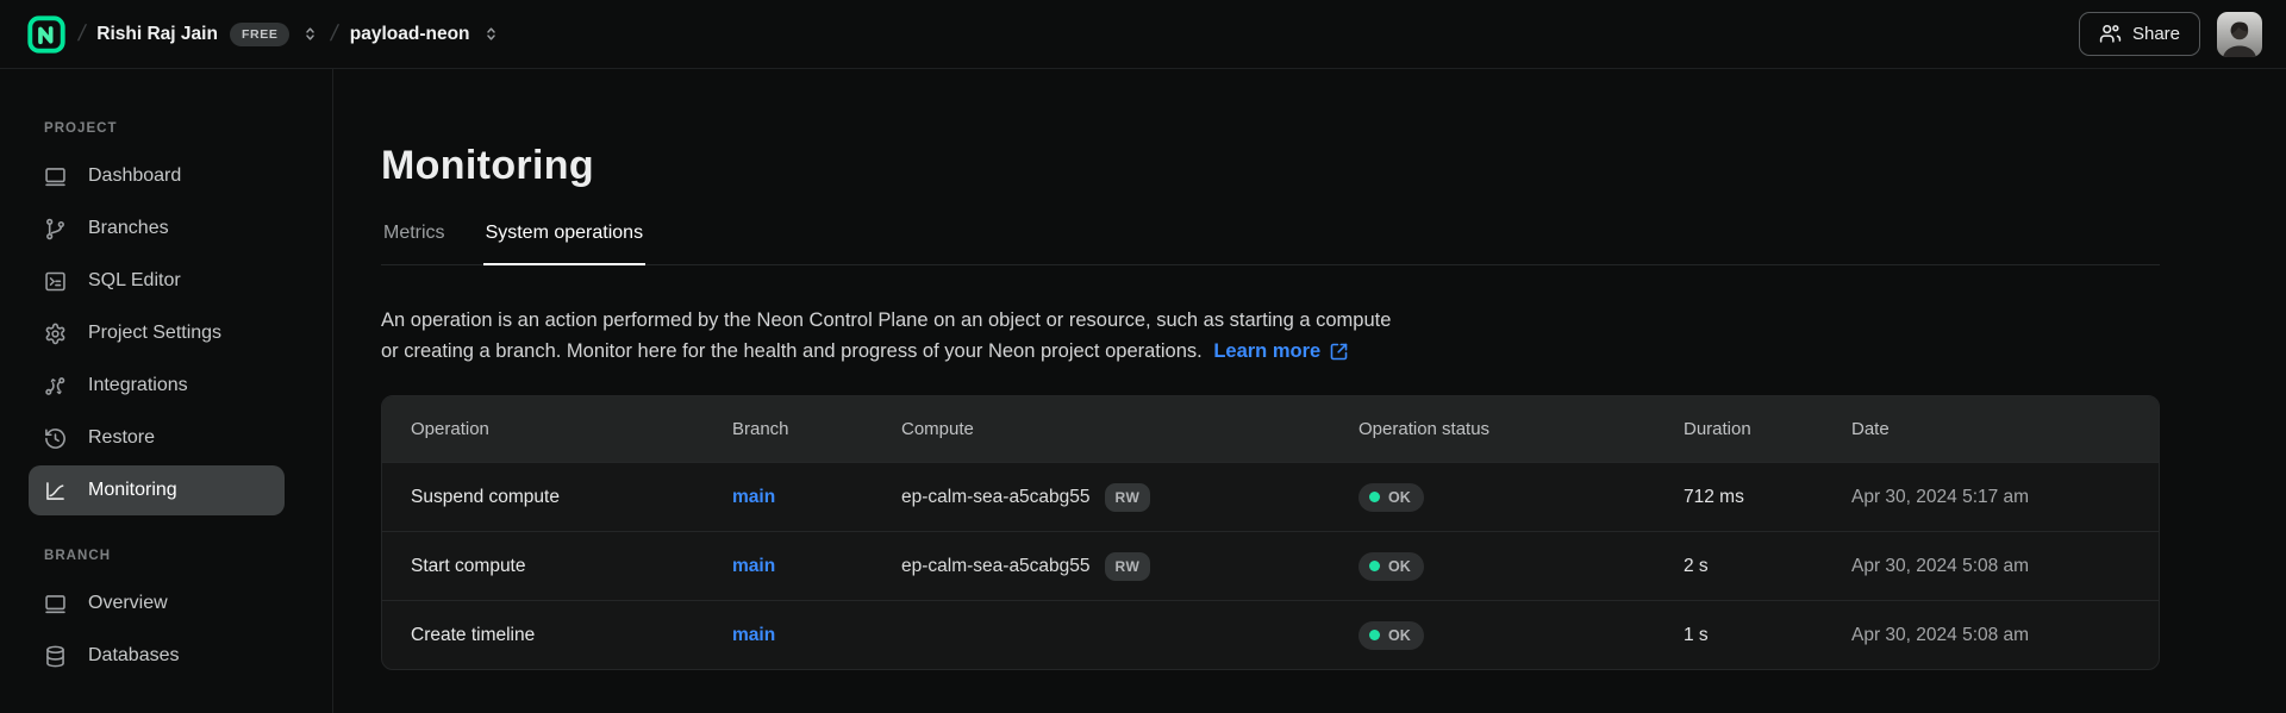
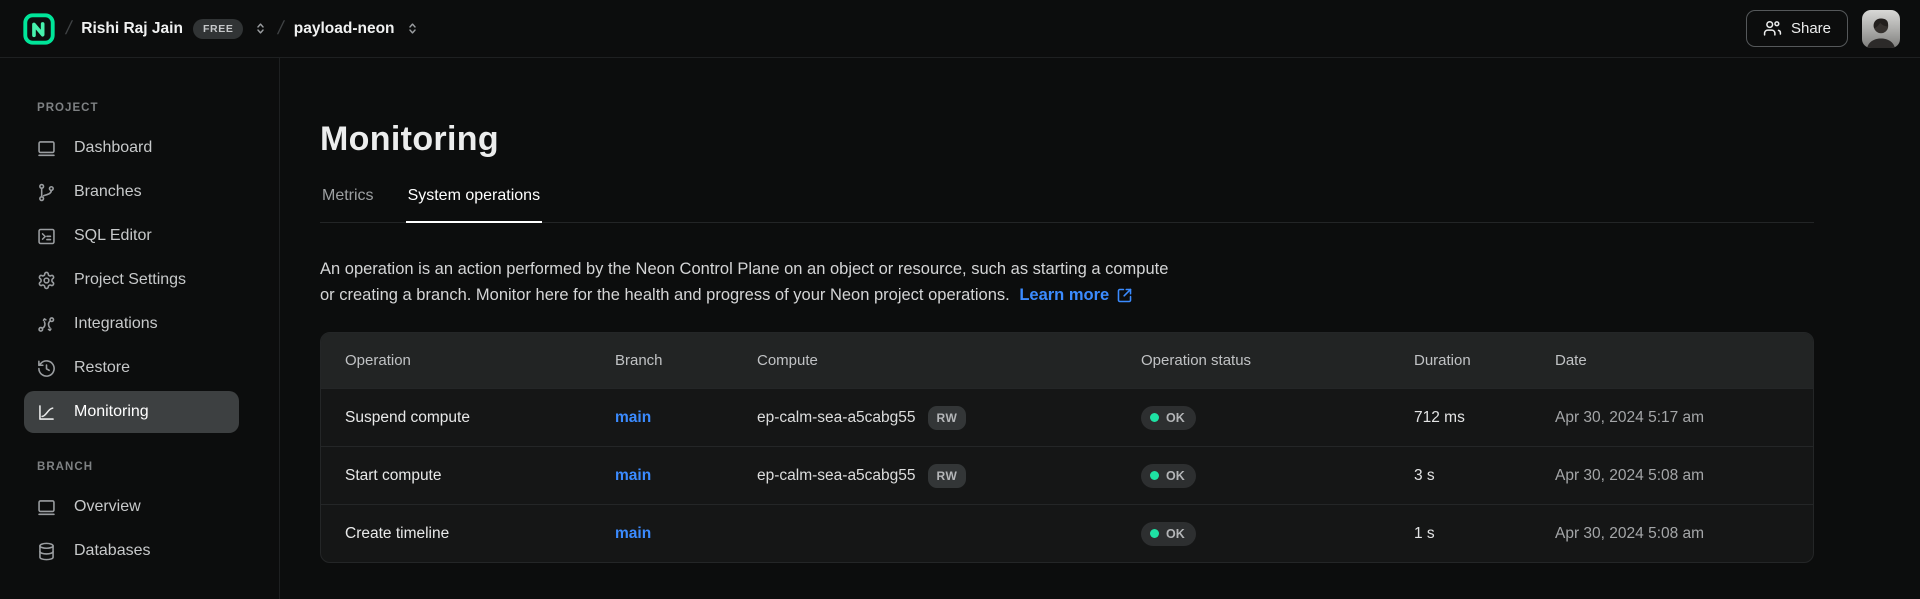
  Rishi Raj Jain
  FREE
  payload-neon
  Share
  PROJECT
  Dashboard
  Branches
  SQL Editor
  Project Settings
  Integrations
  Restore
  Monitoring
  BRANCH
  Overview
  Databases
  Monitoring
  Metrics
  System operations
  An operation is an action performed by the Neon Control Plane on an object or resource, such as starting a compute
  or creating a branch. Monitor here for the health and progress of your Neon project operations.
  Learn more
  Operation
  Branch
  Compute
  Operation status
  Duration
  Date
  Suspend compute
  main
  ep-calm-sea-a5cabg55
  RW
  OK
  712 ms
  Apr 30, 2024 5:17 am
  Start compute
  main
  ep-calm-sea-a5cabg55
  RW
  OK
- 2 s
+ 3 s
  Apr 30, 2024 5:08 am
  Create timeline
  main
  OK
  1 s
  Apr 30, 2024 5:08 am
